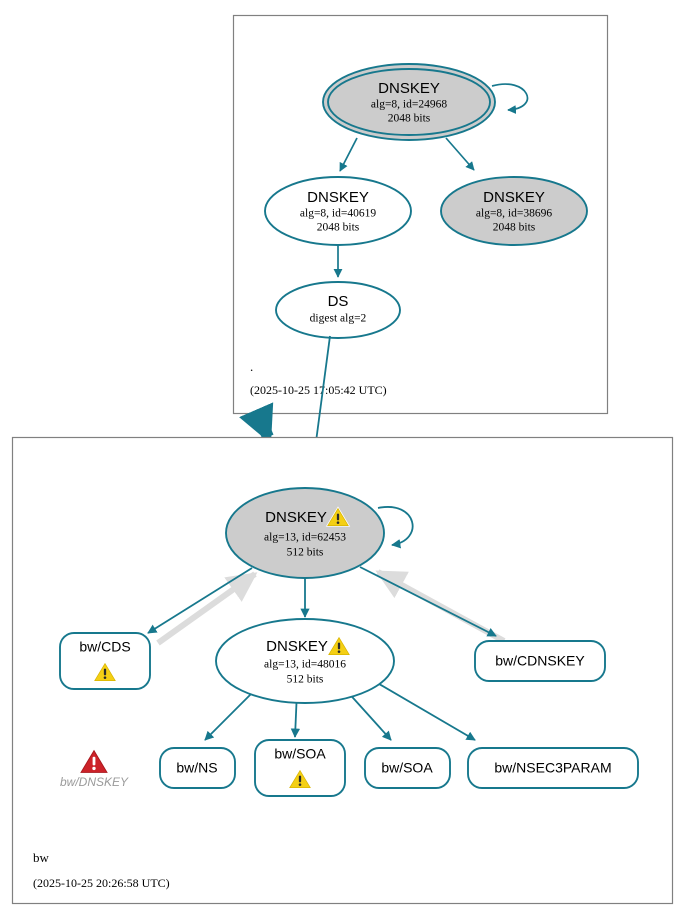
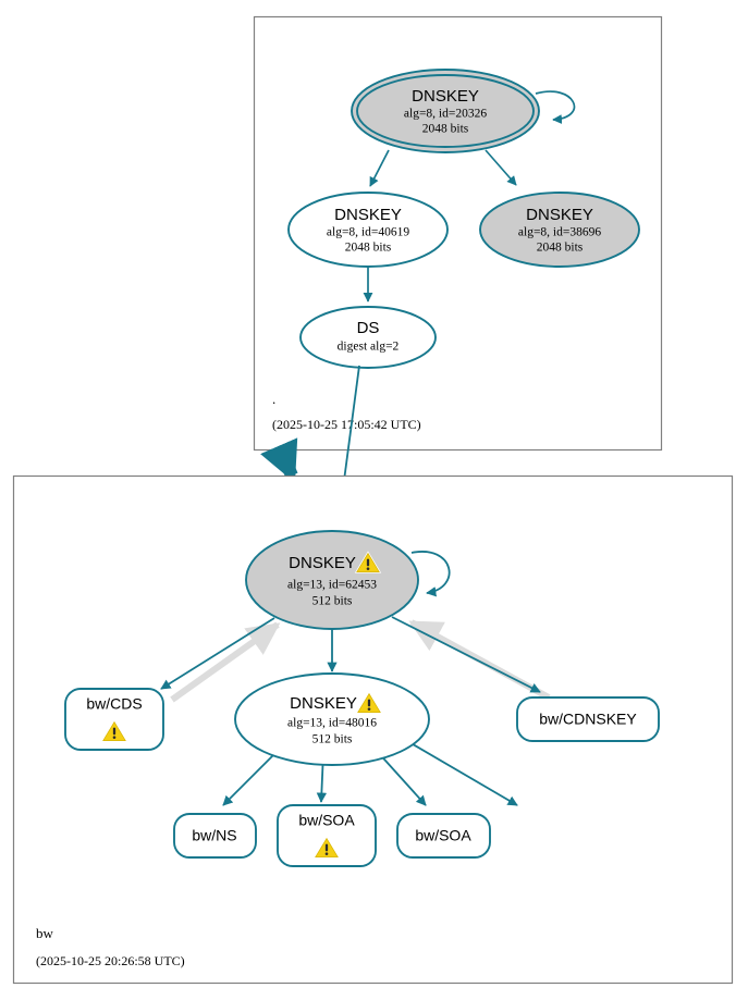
  DNSKEY
- alg=8, id=24968
+ alg=8, id=20326
  2048 bits
  DNSKEY
  alg=8, id=40619
  2048 bits
  DNSKEY
  alg=8, id=38696
  2048 bits
  DS
  digest alg=2
  .
  (2025-10-25 1:05:42 UTC)
  DNSKEY
  alg=13, id=62453
  512 bits
  DNSKEY
  alg=13, id=48016
  512 bits
  bw/CDS
  bw/CDNSKEY
  bw/NS
  bw/SOA
  bw/SOA
- bw/NSEC3PARAM
- bw/DNSKEY
  bw
  (2025-10-25 20:26:58 UTC)
